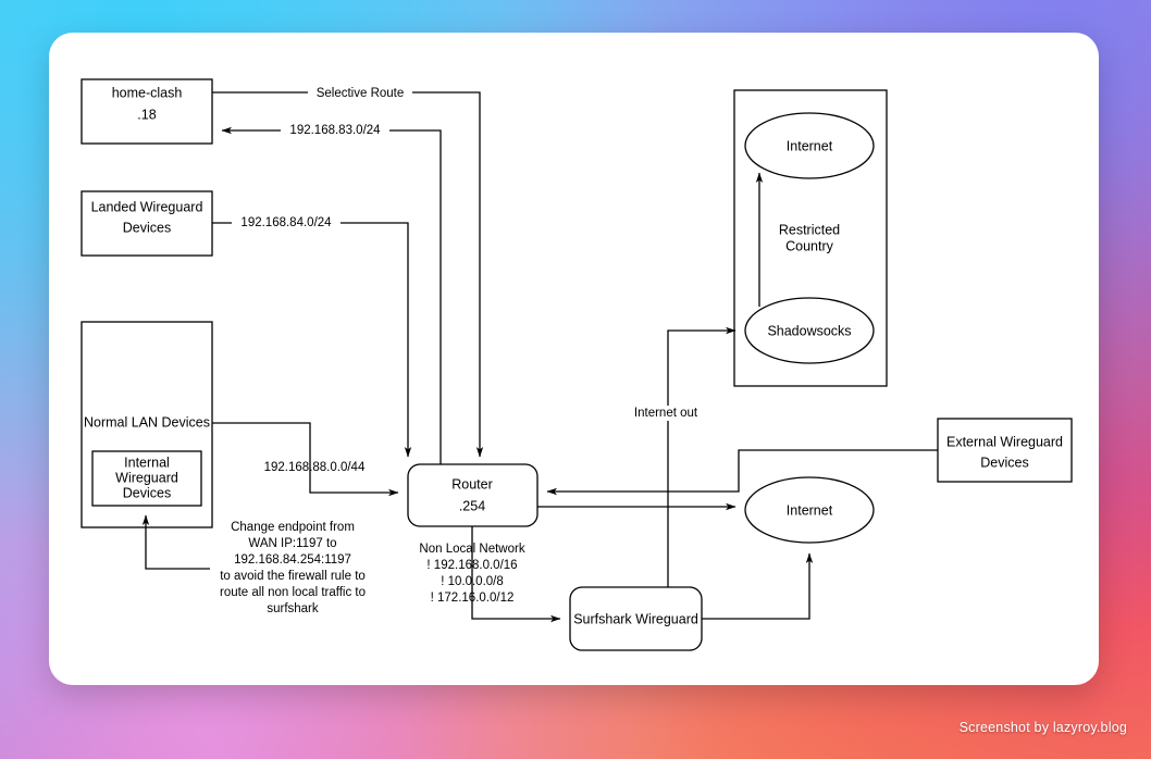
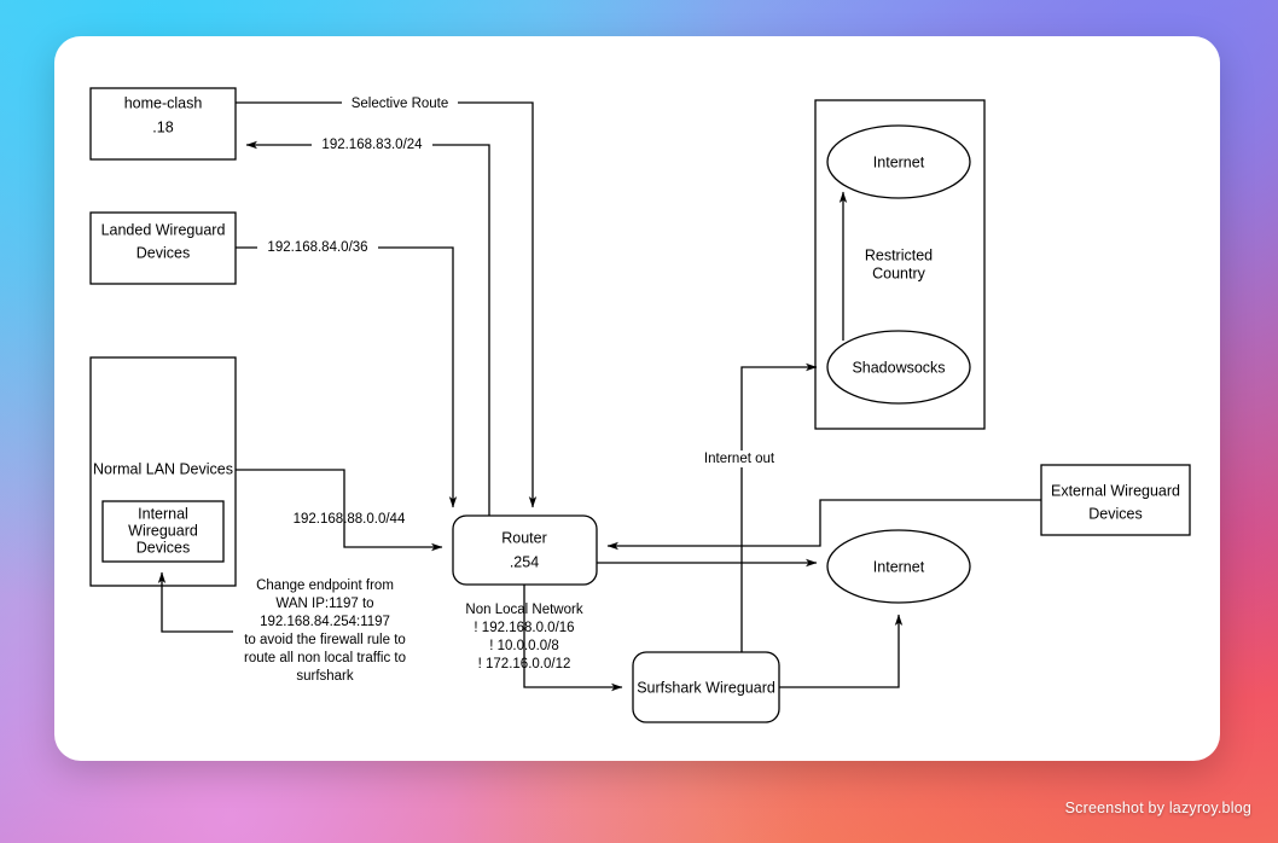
  home-clash
  .18
  Landed Wireguard
  Devices
  Normal LAN Devices
  Internal
  Wireguard
  Devices
  Router
  .254
  Surfshark Wireguard
  Restricted
  Country
  Internet
  Shadowsocks
  External Wireguard
  Devices
  Internet
  Selective Route
  192.168.83.0/24
- 192.168.84.0/24
+ 192.168.84.0/36
  192.168.88.0.0/44
  Internet out
  Non Local Network
  ! 192.168.0.0/16
  ! 10.0.0.0/8
  ! 172.16.0.0/12
  Change endpoint from
  WAN IP:1197 to
  192.168.84.254:1197
  to avoid the firewall rule to
  route all non local traffic to
  surfshark
  Screenshot by lazyroy.blog
